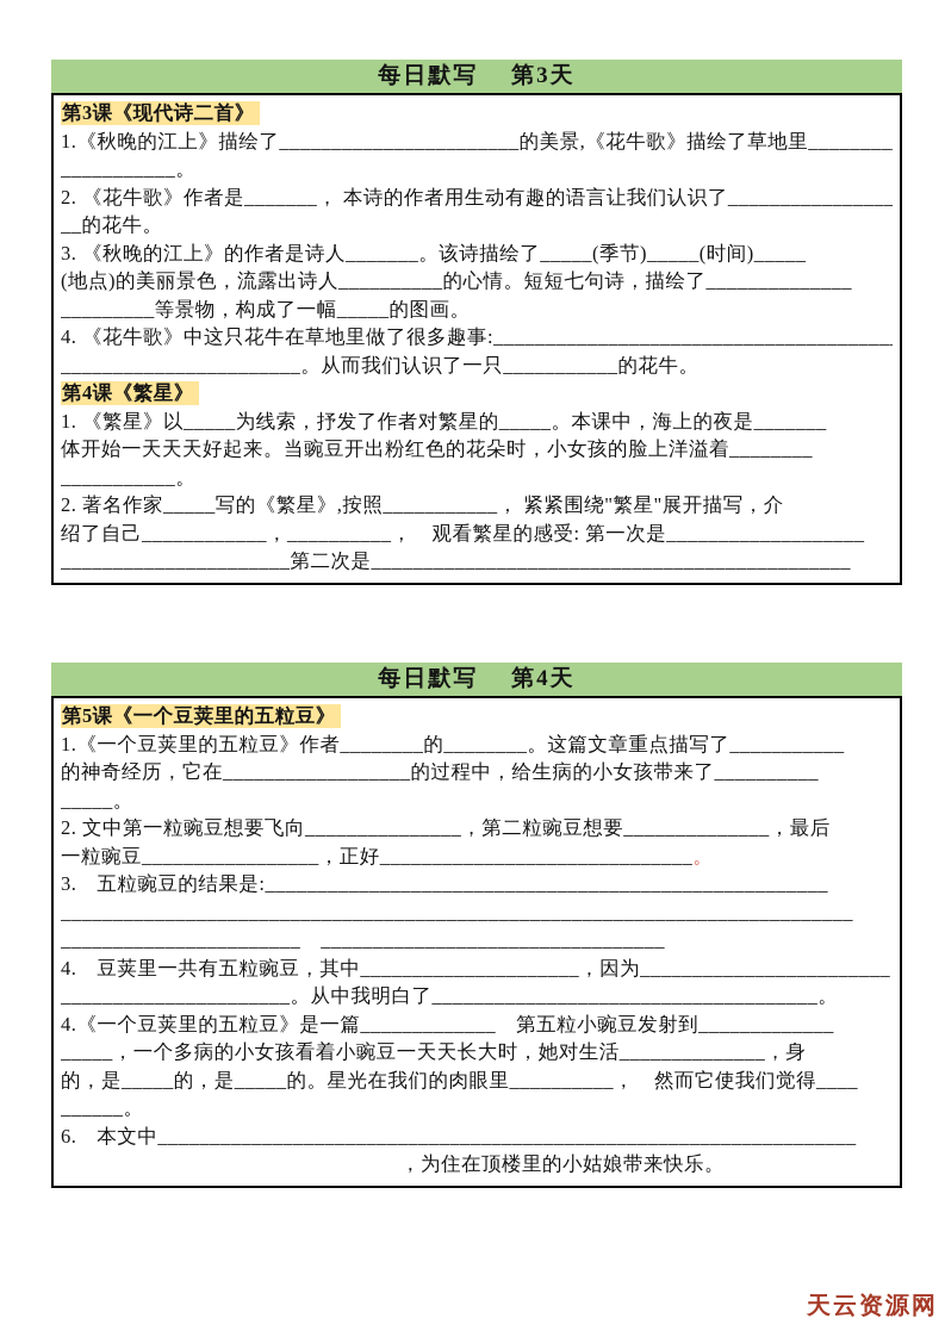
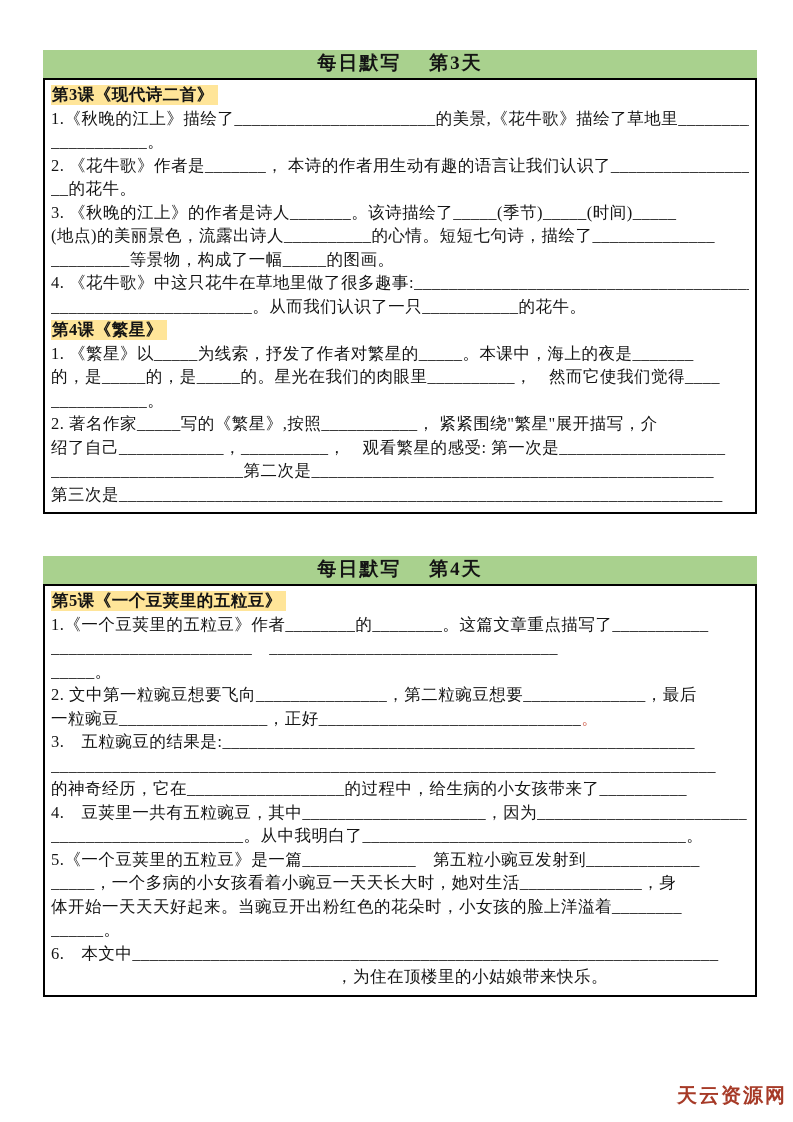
  每日默写 第3天
  第3课《现代诗二首》
  1.《秋晚的江上》描绘了_______________________的美景,《花牛歌》描绘了草地里________
  ___________。
  2. 《花牛歌》作者是_______， 本诗的作者用生动有趣的语言让我们认识了________________
  __的花牛。
  3. 《秋晚的江上》的作者是诗人_______。该诗描绘了_____(季节)_____(时间)_____
  (地点)的美丽景色，流露出诗人__________的心情。短短七句诗，描绘了______________
  _________等景物，构成了一幅_____的图画。
  4. 《花牛歌》中这只花牛在草地里做了很多趣事:______________________________________
  _______________________。从而我们认识了一只___________的花牛。
  第4课《繁星》
  1. 《繁星》以_____为线索，抒发了作者对繁星的_____。本课中，海上的夜是_______
- 体开始一天天天好起来。当豌豆开出粉红色的花朵时，小女孩的脸上洋溢着________
+ 的，是_____的，是_____的。星光在我们的肉眼里__________， 然而它使我们觉得____
  ___________。
  2. 著名作家_____写的《繁星》,按照___________， 紧紧围绕"繁星"展开描写，介
  绍了自己____________，__________， 观看繁星的感受: 第一次是___________________
  ______________________第二次是______________________________________________
+ 第三次是_____________________________________________________________________
  每日默写 第4天
  第5课《一个豆荚里的五粒豆》
  1.《一个豆荚里的五粒豆》作者________的________。这篇文章重点描写了___________
- 的神奇经历，它在__________________的过程中，给生病的小女孩带来了__________
+ _______________________ _________________________________
  _____。
  2. 文中第一粒豌豆想要飞向_______________，第二粒豌豆想要______________，最后
  一粒豌豆_________________，正好______________________________。
  3. 五粒豌豆的结果是:______________________________________________________
  ____________________________________________________________________________
- _______________________ _________________________________
+ 的神奇经历，它在__________________的过程中，给生病的小女孩带来了__________
  4. 豆荚里一共有五粒豌豆，其中_____________________，因为________________________
  ______________________。从中我明白了_____________________________________。
- 4.《一个豆荚里的五粒豆》是一篇_____________ 第五粒小豌豆发射到_____________
+ 5.《一个豆荚里的五粒豆》是一篇_____________ 第五粒小豌豆发射到_____________
  _____，一个多病的小女孩看着小豌豆一天天长大时，她对生活______________，身
- 的，是_____的，是_____的。星光在我们的肉眼里__________， 然而它使我们觉得____
+ 体开始一天天天好起来。当豌豆开出粉红色的花朵时，小女孩的脸上洋溢着________
  ______。
  6. 本文中___________________________________________________________________
  ，为住在顶楼里的小姑娘带来快乐。
  天云资源网
